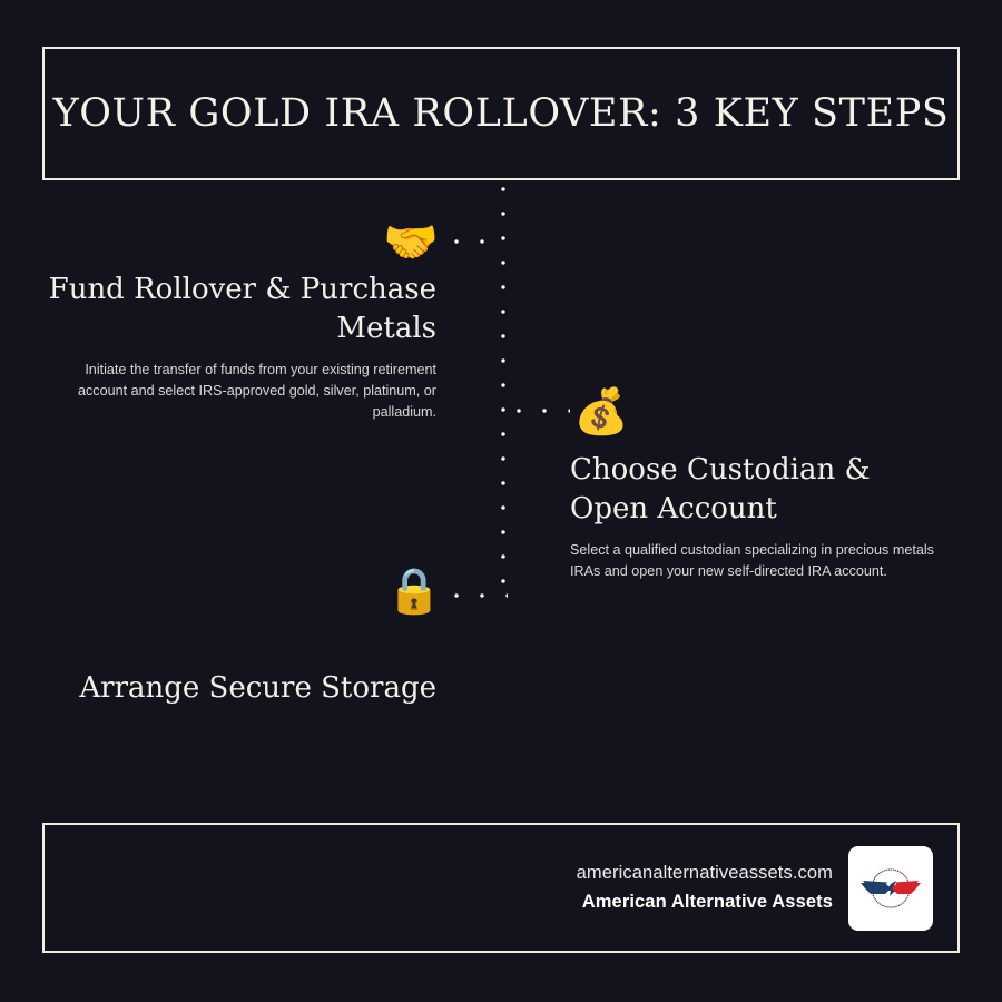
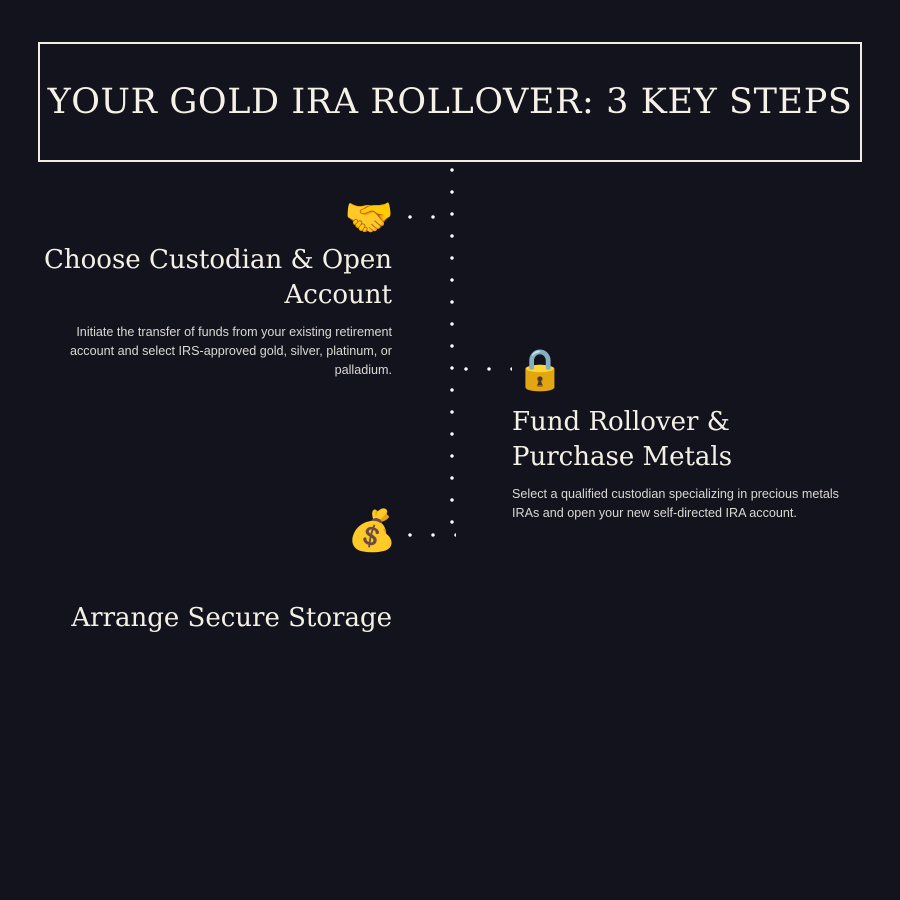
  YOUR GOLD IRA ROLLOVER: 3 KEY STEPS
  🤝
- Fund Rollover & Purchase Metals
+ Choose Custodian & Open Account
  Initiate the transfer of funds from your existing retirement account and select IRS-approved gold, silver, platinum, or palladium.
- 💰
+ 🔒
- Choose Custodian & Open Account
+ Fund Rollover & Purchase Metals
  Select a qualified custodian specializing in precious metals IRAs and open your new self-directed IRA account.
- 🔒
+ 💰
  Arrange Secure Storage
- americanalternativeassets.com
- American Alternative Assets
